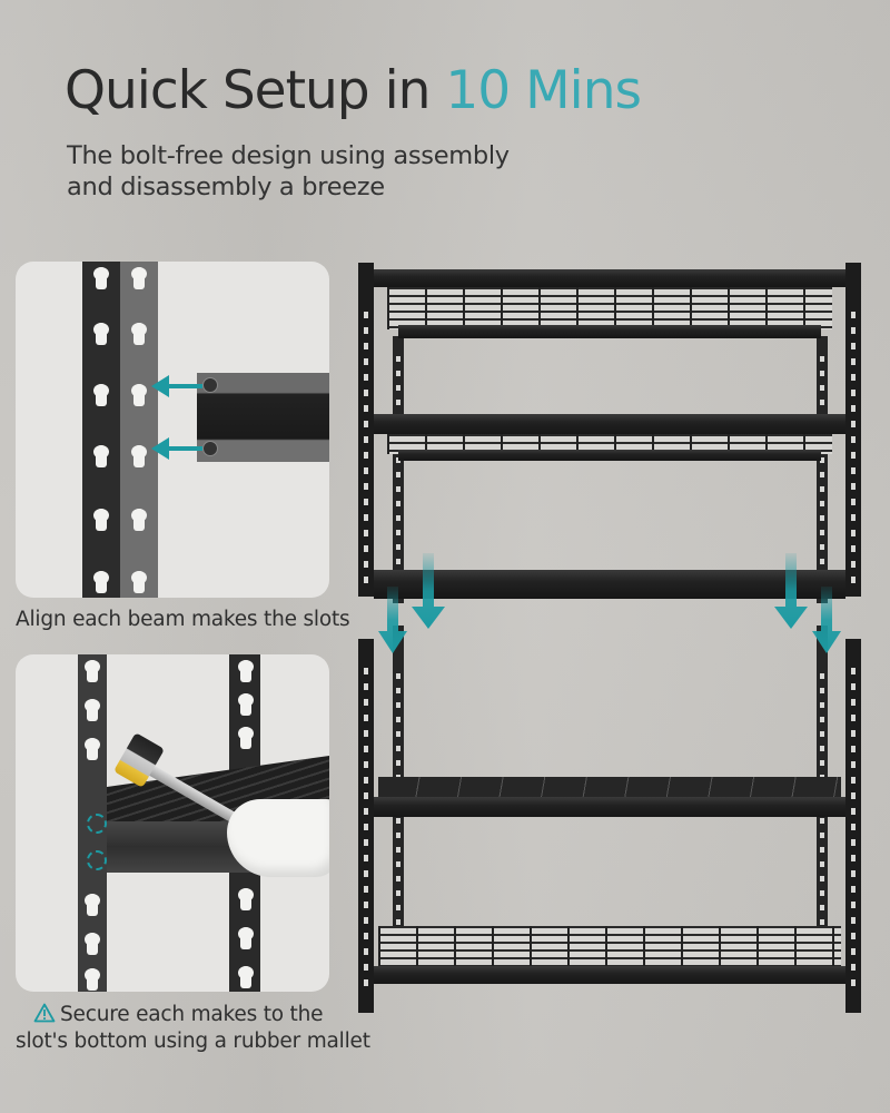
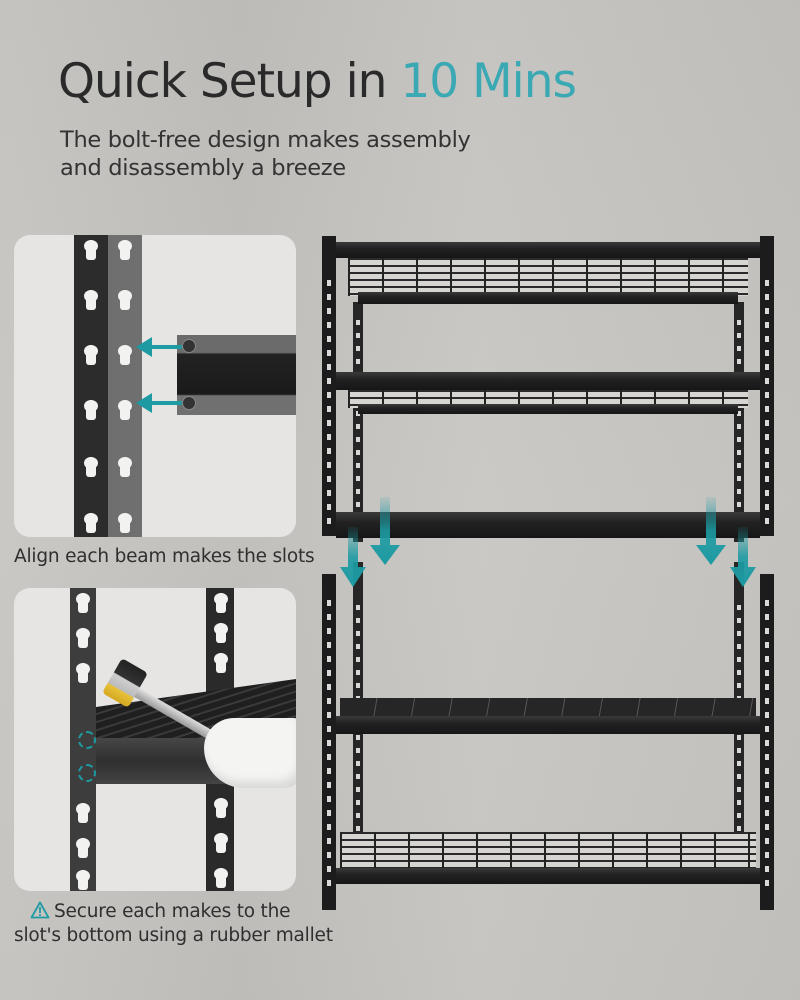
  Quick Setup in 10 Mins
- The bolt-free design using assembly
+ The bolt-free design makes assembly
  and disassembly a breeze
  Align each beam makes the slots
  Secure each makes to the
  slot's bottom using a rubber mallet
